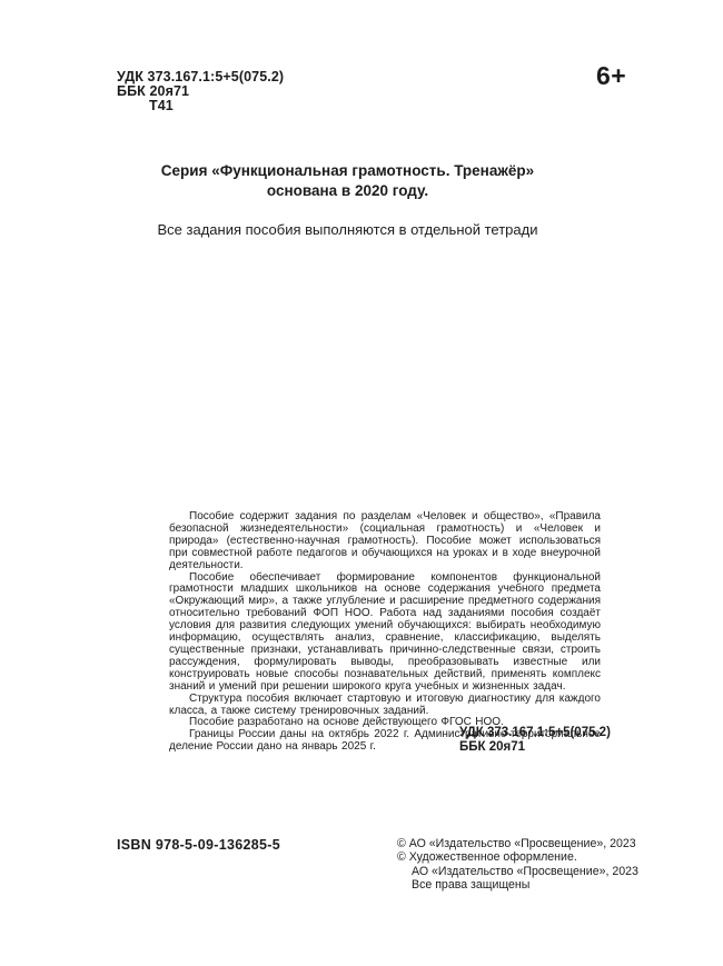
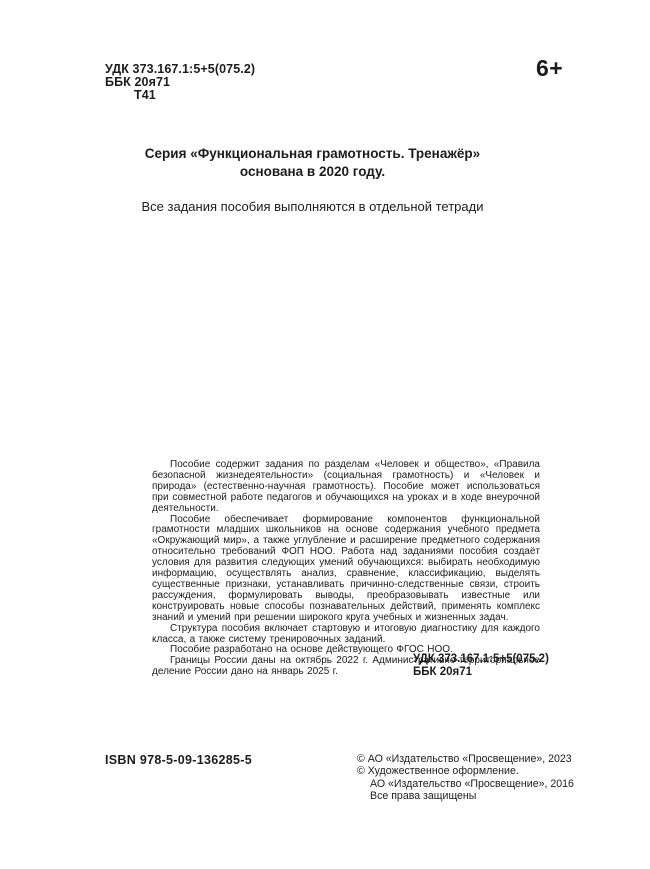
  УДК 373.167.1:5+5(075.2)
  ББК 20я71
  Т41
  6+
  Серия «Функциональная грамотность. Тренажёр»
  основана в 2020 году.
  Все задания пособия выполняются в отдельной тетради
  Пособие содержит задания по разделам «Человек и общество», «Правила безопасной жизнедеятельности» (социальная грамотность) и «Человек и природа» (естественно-научная грамотность). Пособие может использоваться при совместной работе педагогов и обучающихся на уроках и в ходе внеурочной деятельности.
  Пособие обеспечивает формирование компонентов функциональной грамотности младших школьников на основе содержания учебного предмета «Окружающий мир», а также углубление и расширение предметного содержания относительно требований ФОП НОО. Работа над заданиями пособия создаёт условия для развития следующих умений обучающихся: выбирать необходимую информацию, осуществлять анализ, сравнение, классификацию, выделять существенные признаки, устанавливать причинно-следственные связи, строить рассуждения, формулировать выводы, преобразовывать известные или конструировать новые способы познавательных действий, применять комплекс знаний и умений при решении широкого круга учебных и жизненных задач.
  Структура пособия включает стартовую и итоговую диагностику для каждого класса, а также систему тренировочных заданий.
  Пособие разработано на основе действующего ФГОС НОО.
  Границы России даны на октябрь 2022 г. Административно-территориальное деление России дано на январь 2025 г.
  УДК 373.167.1:5+5(075.2)
  ББК 20я71
  ISBN 978-5-09-136285-5
  © АО «Издательство «Просвещение», 2023
  © Художественное оформление.
- АО «Издательство «Просвещение», 2023
+ АО «Издательство «Просвещение», 2016
  Все права защищены
